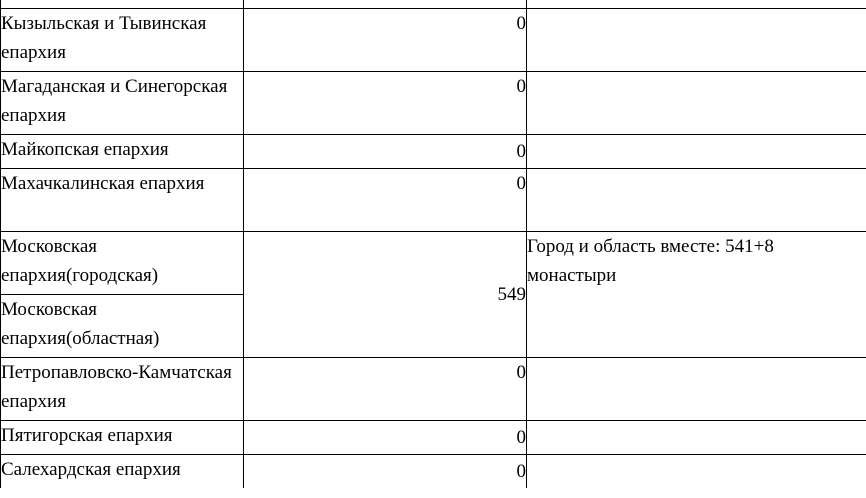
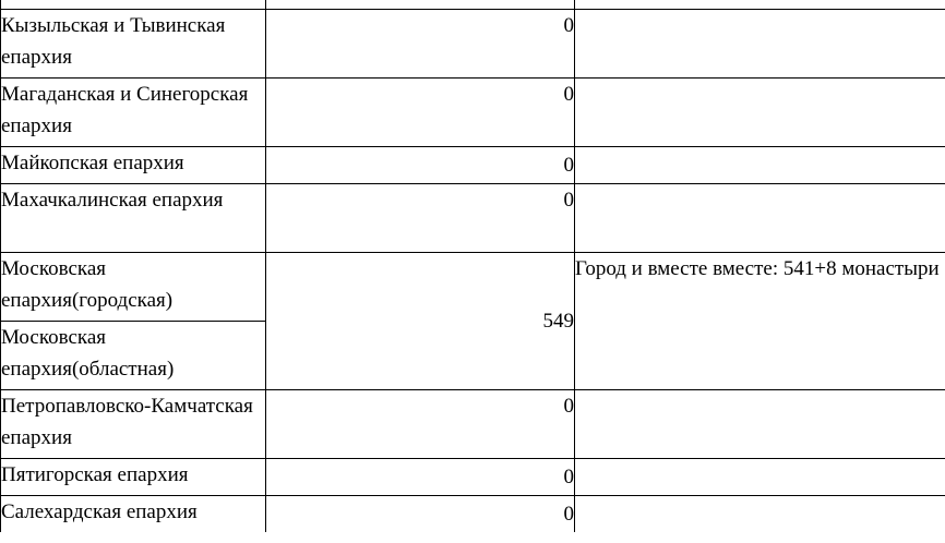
  Кызыльская и Тывинская епархия	0
  Магаданская и Синегорская епархия	0
  Майкопская епархия	0
  Махачкалинская епархия	0
- Московская епархия(городская)	549	Город и область вместе: 541+8 монастыри
+ Московская епархия(городская)	549	Город и вместе вместе: 541+8 монастыри
  Московская епархия(областная)
  Петропавловско-Камчатская епархия	0
  Пятигорская епархия	0
  Салехардская епархия	0
